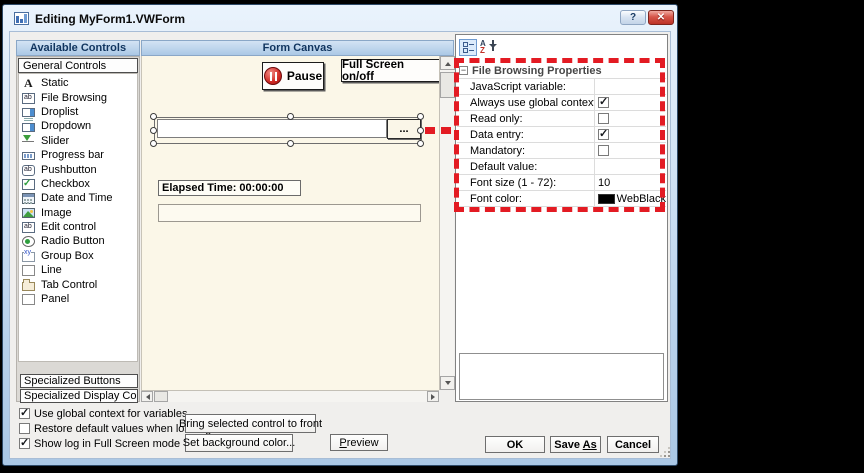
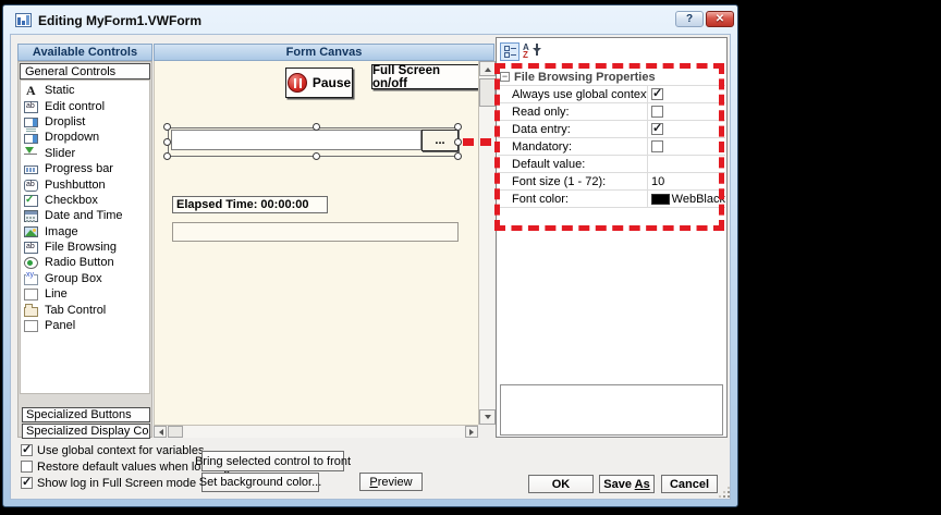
  Editing MyForm1.VWForm
  ?
  ✕
  Available Controls
  Form Canvas
  General Controls
  Static
- File Browsing
+ Edit control
  Droplist
  Dropdown
  Slider
  Progress bar
  Pushbutton
  Checkbox
  Date and Time
  Image
- Edit control
+ File Browsing
  Radio Button
  Group Box
  Line
  Tab Control
  Panel
  Specialized Buttons
  Specialized Display Co
  Pause
  Full Screen on/off
  ...
  Elapsed Time: 00:00:00
  A
  Z
  −
  File Browsing Properties
- JavaScript variable:
  Always use global contex
  Read only:
  Data entry:
  Mandatory:
  Default value:
  Font size (1 - 72):
  10
  Font color:
  WebBlack
  Use global context for variable
  Restore default values when lo
  Show log in Full Screen mode
  Bring selected control to front
  Set background color...
  Preview
  OK
  Save As
  Cancel
